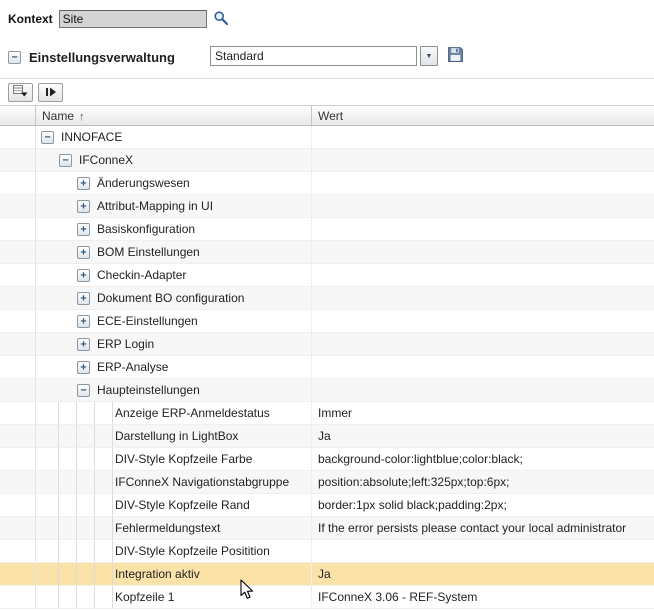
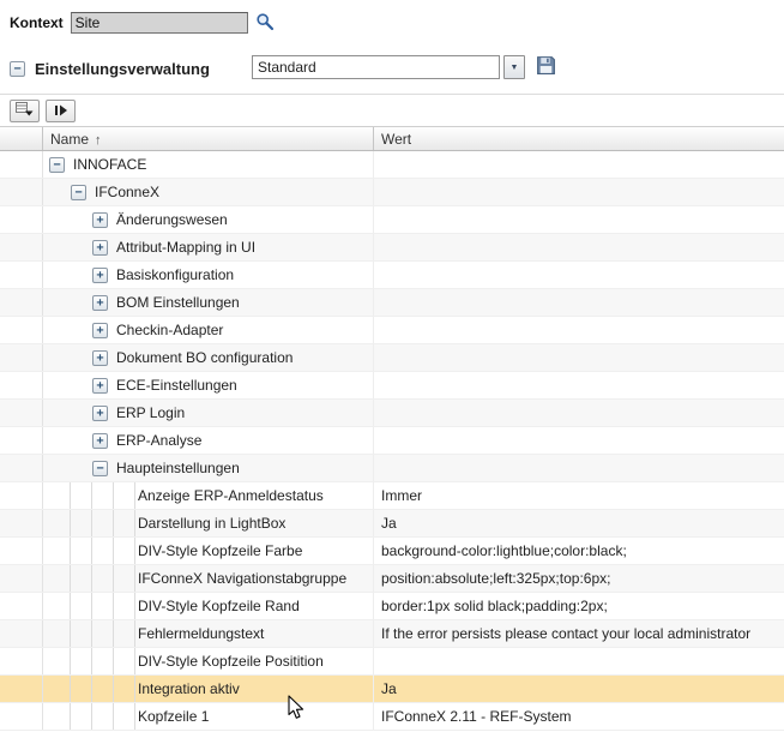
  Kontext
  Site
  −
  Einstellungsverwaltung
  Standard
  Name ↑
  Wert
  −
  INNOFACE
  −
  IFConneX
  +
  Änderungswesen
  +
  Attribut-Mapping in UI
  +
  Basiskonfiguration
  +
  BOM Einstellungen
  +
  Checkin-Adapter
  +
  Dokument BO configuration
  +
  ECE-Einstellungen
  +
  ERP Login
  +
  ERP-Analyse
  −
  Haupteinstellungen
  Anzeige ERP-Anmeldestatus
  Immer
  Darstellung in LightBox
  Ja
  DIV-Style Kopfzeile Farbe
  background-color:lightblue;color:black;
  IFConneX Navigationstabgruppe
  position:absolute;left:325px;top:6px;
  DIV-Style Kopfzeile Rand
  border:1px solid black;padding:2px;
  Fehlermeldungstext
  If the error persists please contact your local administrator
  DIV-Style Kopfzeile Positition
  Integration aktiv
  Ja
  Kopfzeile 1
- IFConneX 3.06 - REF-System
+ IFConneX 2.11 - REF-System
